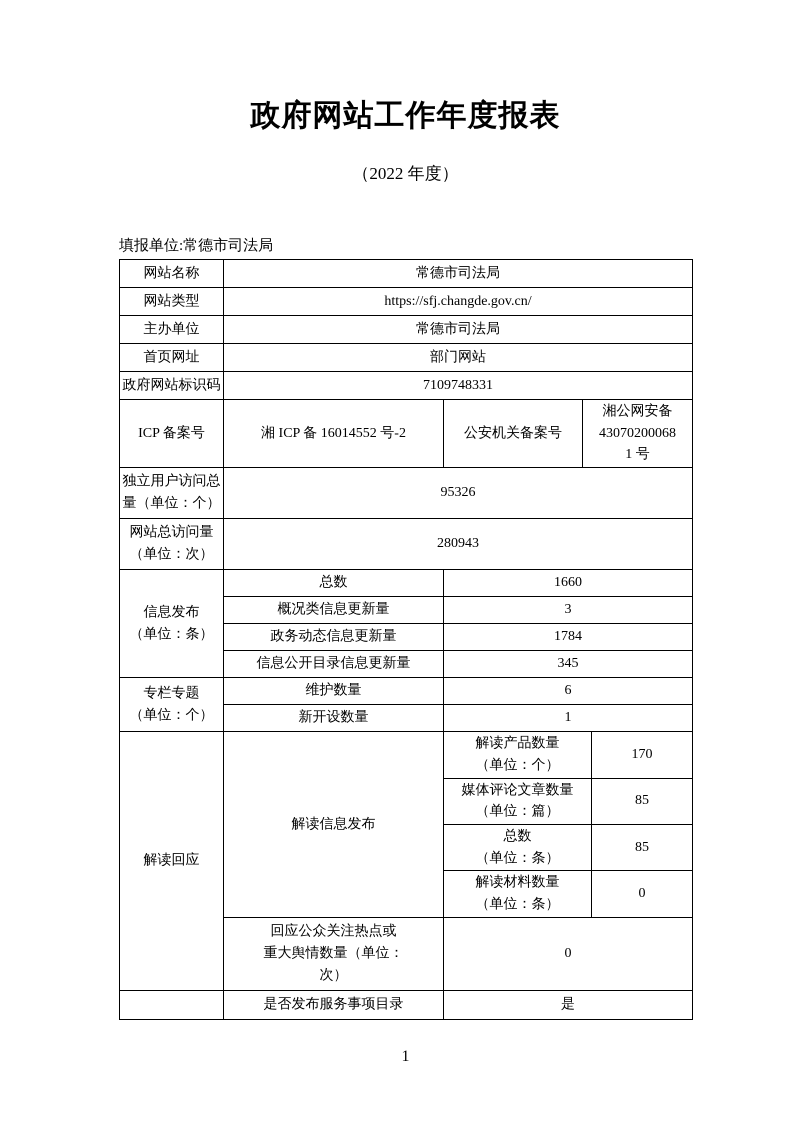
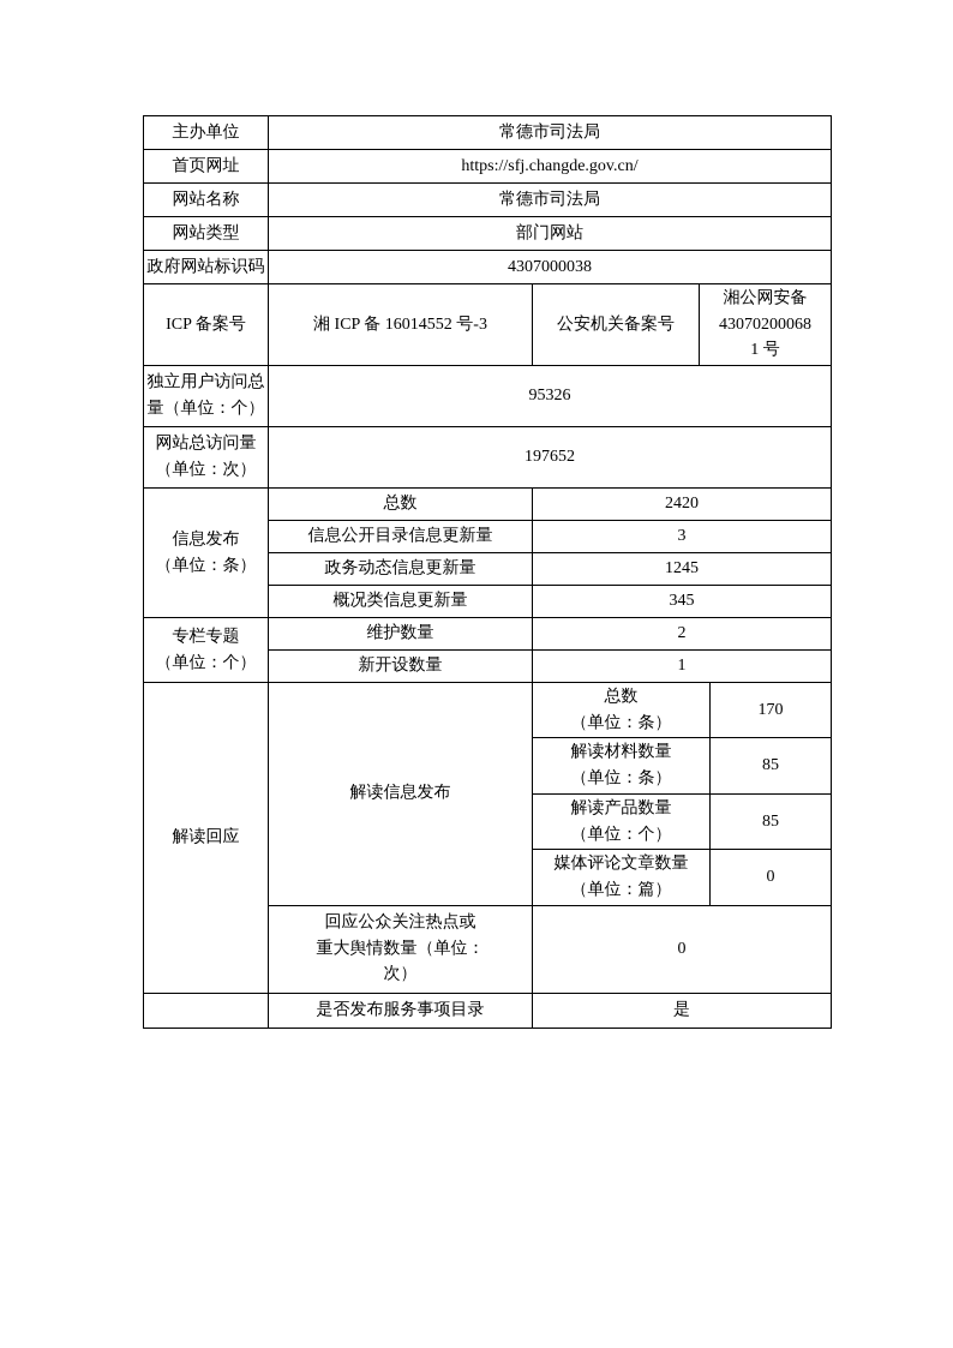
- 政府网站工作年度报表
- （2022 年度）
- 填报单位:常德市司法局
- 网站名称	常德市司法局
+ 主办单位	常德市司法局
- 网站类型	https://sfj.changde.gov.cn/
+ 首页网址	https://sfj.changde.gov.cn/
- 主办单位	常德市司法局
+ 网站名称	常德市司法局
- 首页网址	部门网站
+ 网站类型	部门网站
- 政府网站标识码	7109748331
+ 政府网站标识码	4307000038
- ICP 备案号	湘 ICP 备 16014552 号-2	公安机关备案号	湘公网安备 43070200068 1 号
+ ICP 备案号	湘 ICP 备 16014552 号-3	公安机关备案号	湘公网安备 43070200068 1 号
  独立用户访问总 量（单位：个）	95326
- 网站总访问量 （单位：次）	280943
+ 网站总访问量 （单位：次）	197652
- 信息发布 （单位：条）	总数	1660
+ 信息发布 （单位：条）	总数	2420
- 概况类信息更新量	3
+ 信息公开目录信息更新量	3
- 政务动态信息更新量	1784
+ 政务动态信息更新量	1245
- 信息公开目录信息更新量	345
+ 概况类信息更新量	345
- 专栏专题 （单位：个）	维护数量	6
+ 专栏专题 （单位：个）	维护数量	2
  新开设数量	1
- 解读回应	解读信息发布	解读产品数量 （单位：个）	170
+ 解读回应	解读信息发布	总数 （单位：条）	170
- 媒体评论文章数量 （单位：篇）	85
+ 解读材料数量 （单位：条）	85
- 总数 （单位：条）	85
+ 解读产品数量 （单位：个）	85
- 解读材料数量 （单位：条）	0
+ 媒体评论文章数量 （单位：篇）	0
  回应公众关注热点或 重大舆情数量（单位： 次）	0
  	是否发布服务事项目录	是
- 1
